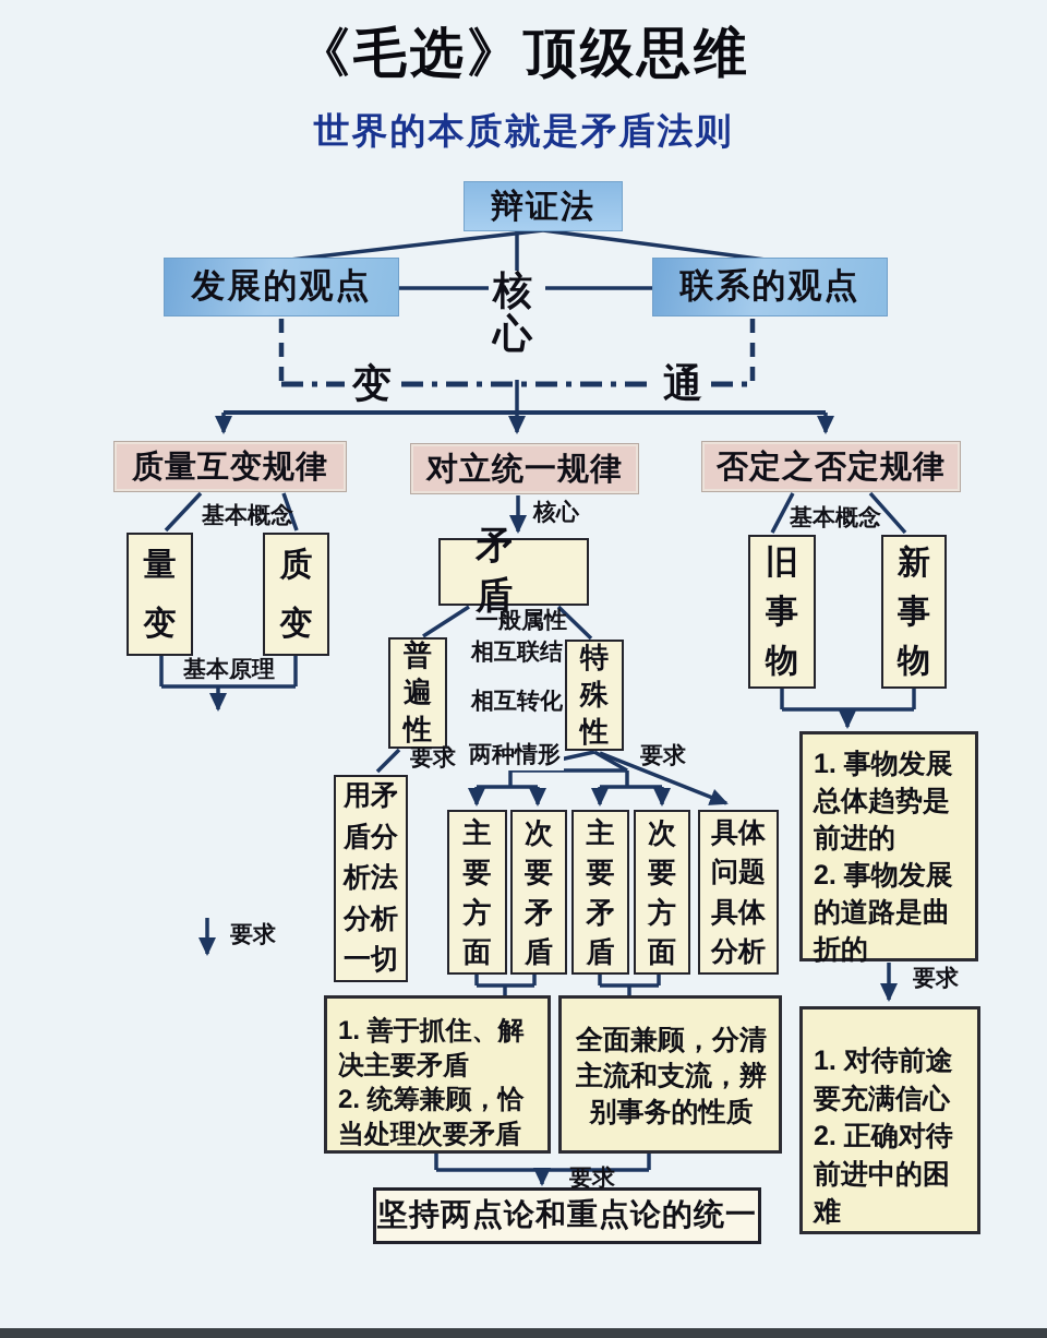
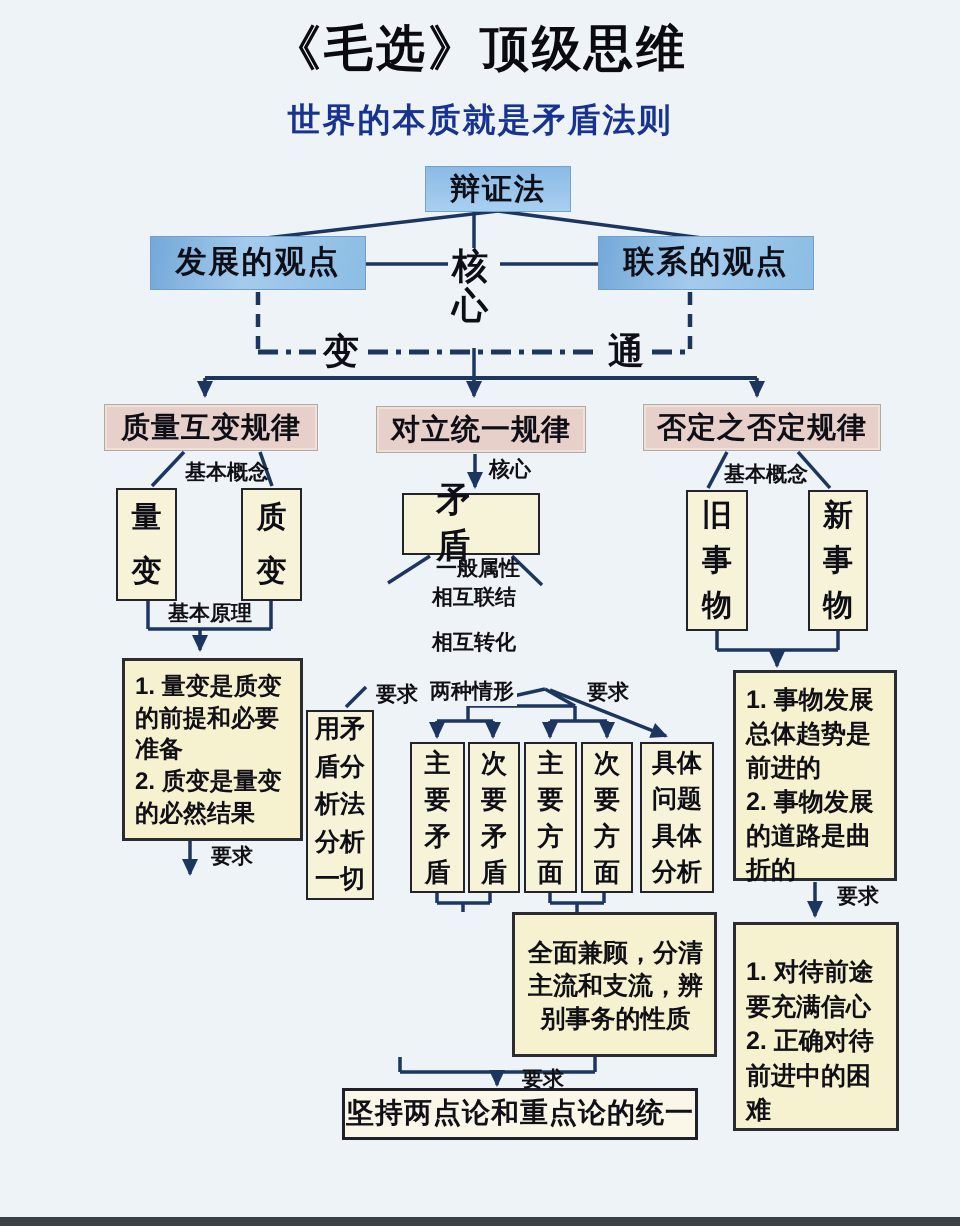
  《毛选》顶级思维
  世界的本质就是矛盾法则
  辩证法
  发展的观点
  联系的观点
  核心
  变
  通
  质量互变规律
  对立统一规律
  否定之否定规律
  基本概念
  量变
  质变
  基本原理
+ 1. 量变是质变的前提和必要准备
+ 2. 质变是量变的必然结果
  要求
  核心
  矛盾
  一般属性
  相互联结
  相互转化
- 普遍性
- 特殊性
  要求
  两种情形
  要求
  用矛盾分析法分析一切
- 主要方面
+ 主要矛盾
  次要矛盾
- 主要矛盾
+ 主要方面
  次要方面
  具体问题具体分析
- 1. 善于抓住、解决主要矛盾
- 2. 统筹兼顾，恰当处理次要矛盾
  全面兼顾，分清主流和支流，辨别事务的性质
  要求
  坚持两点论和重点论的统一
  基本概念
  旧事物
  新事物
  1. 事物发展总体趋势是前进的
  2. 事物发展的道路是曲折的
  要求
  1. 对待前途要充满信心
  2. 正确对待前进中的困难
